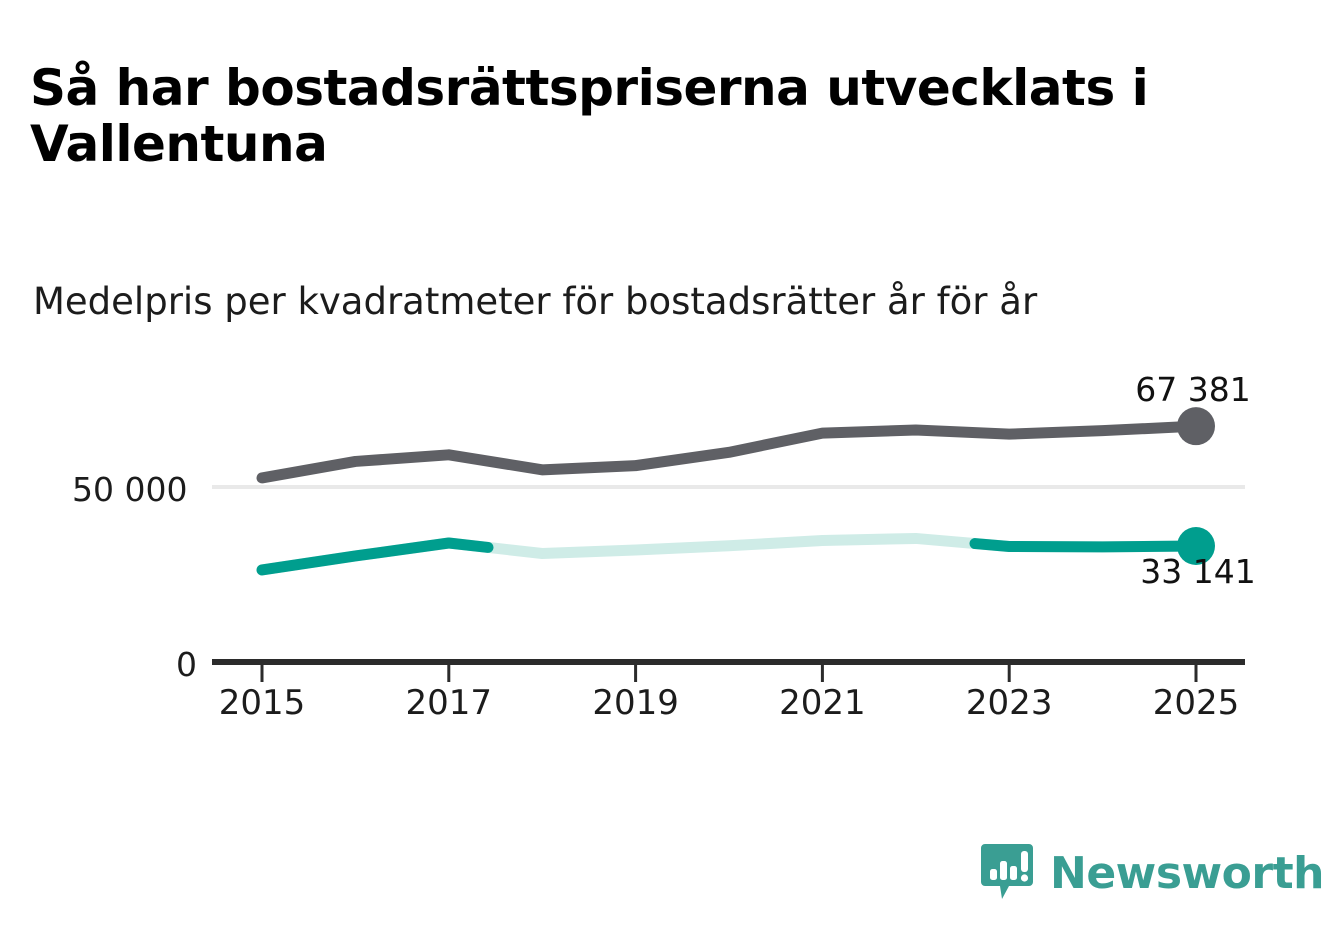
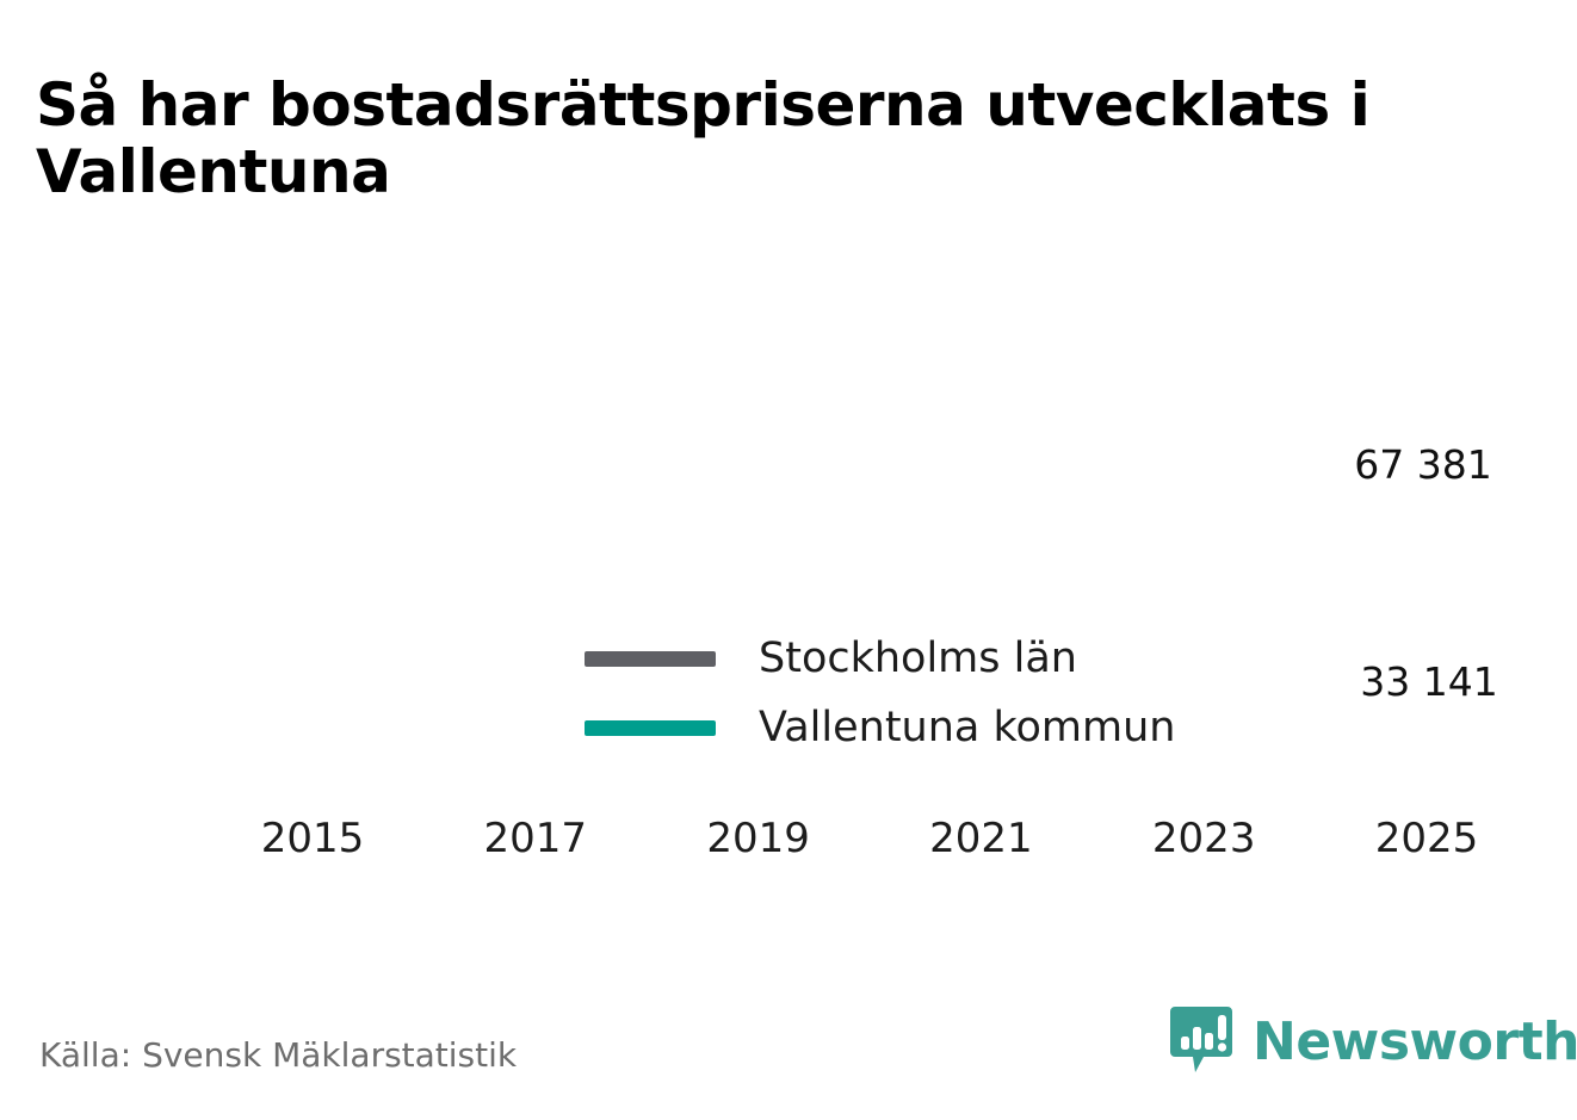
  Så har bostadsrättspriserna utvecklats i Vallentuna
- Medelpris per kvadratmeter för bostadsrätter år för år
- 50 000
- 0
  2015
  2017
  2019
  2021
  2023
  2025
  67 381
  33 141
+ Stockholms län
+ Vallentuna kommun
+ Källa: Svensk Mäklarstatistik
  Newsworth
